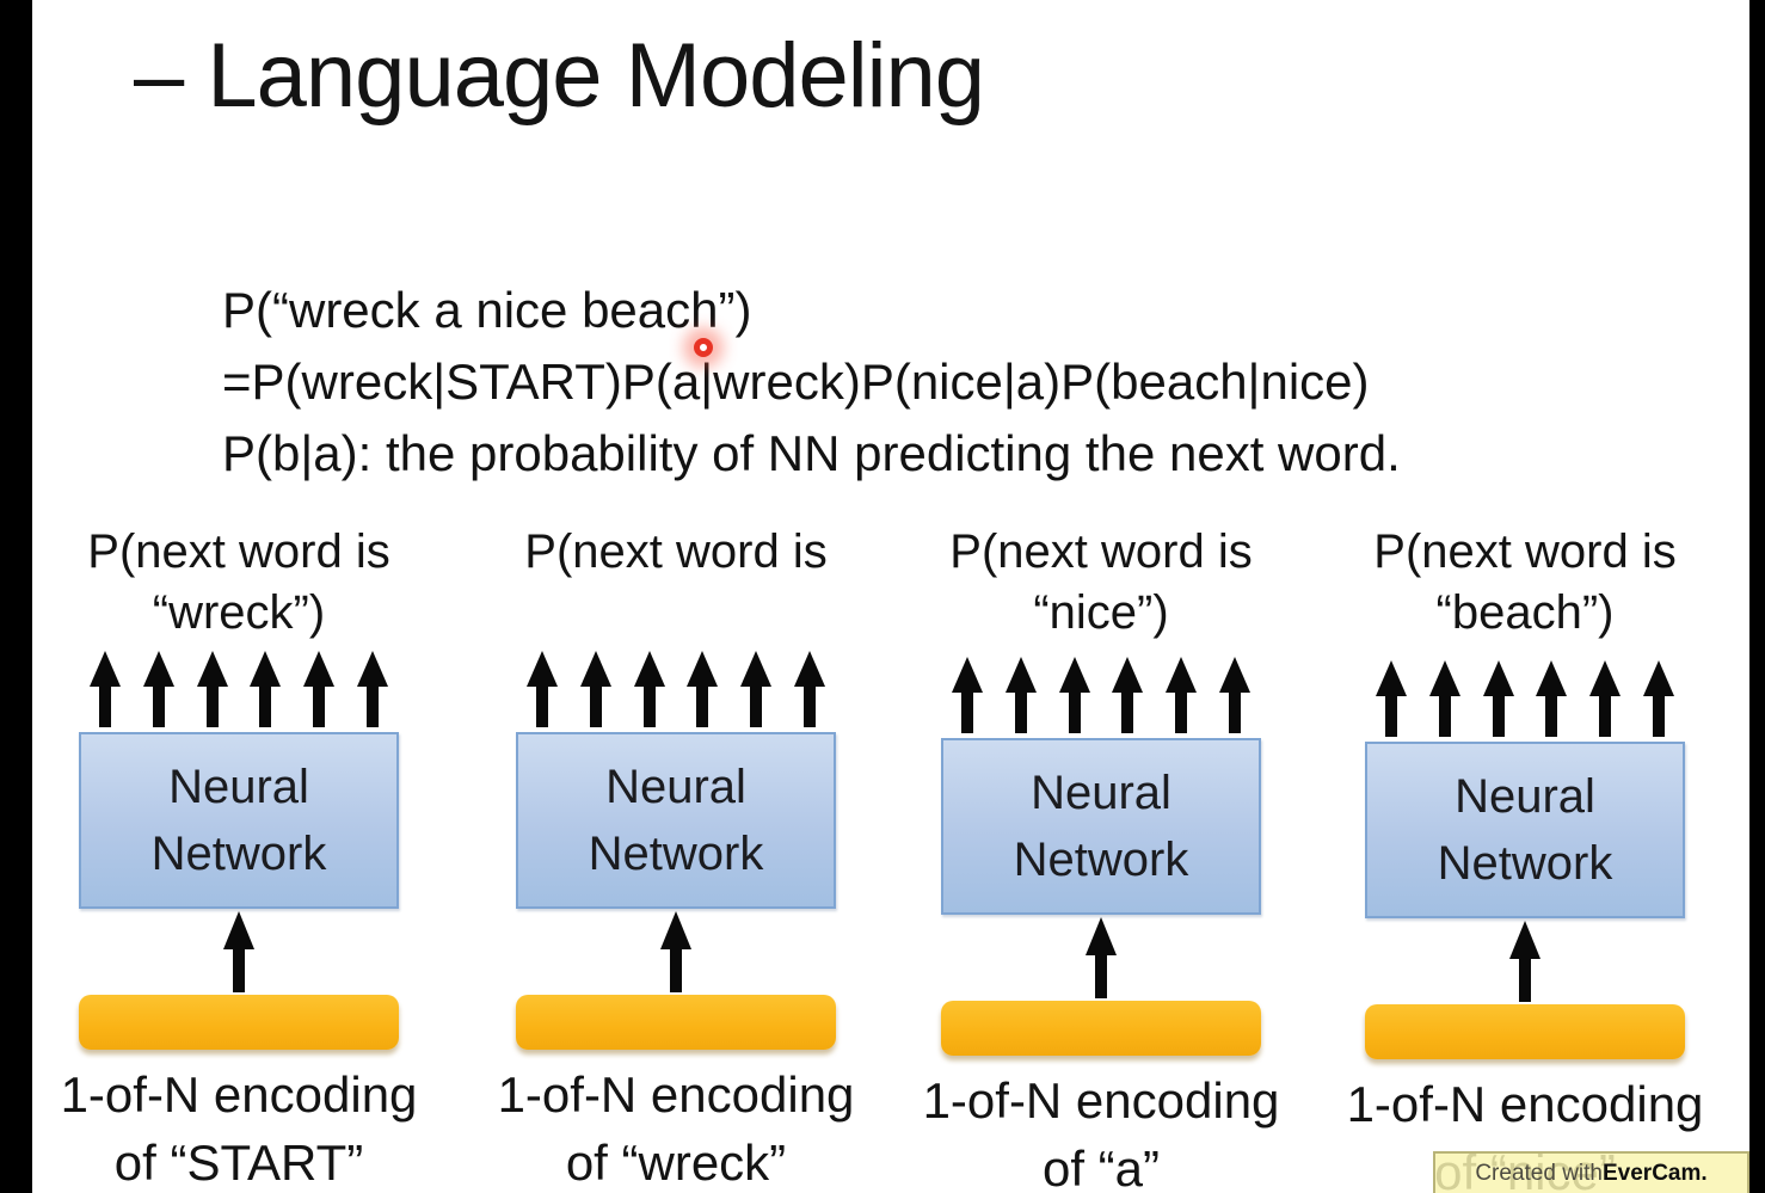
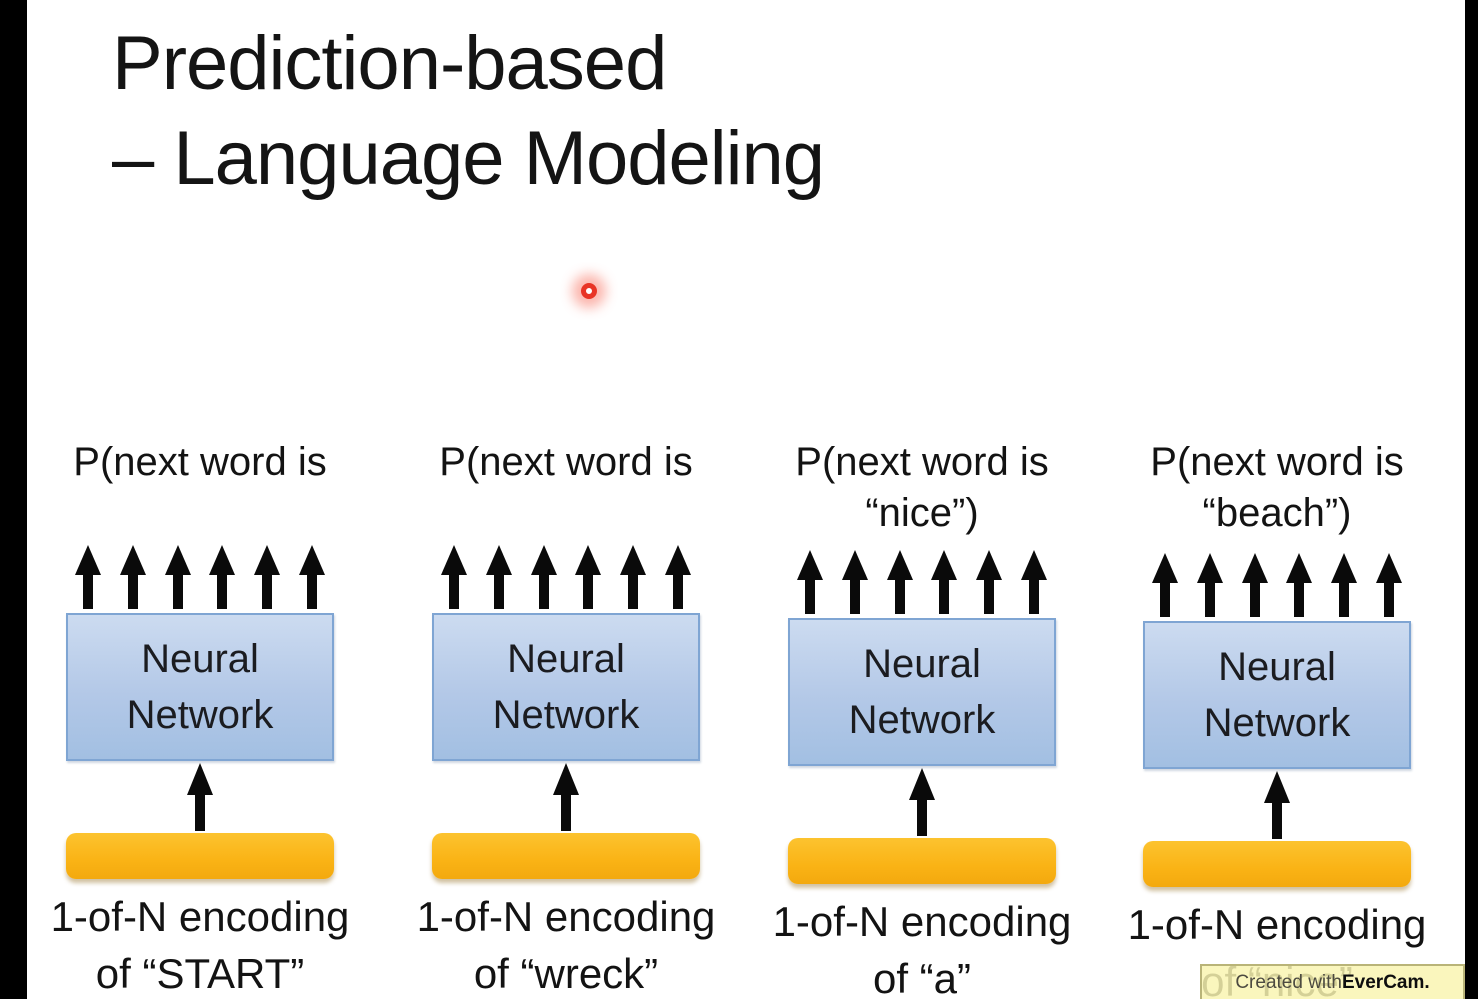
+ Prediction-based
  – Language Modeling
- P(“wreck a nice beach”)
- =P(wreck|START)P(a|wreck)P(nice|a)P(beach|nice)
- P(b|a): the probability of NN predicting the next word.
  P(next word is
- “wreck”)
  Neural
  Network
  1-of-N encoding
  of “START”
  P(next word is
  Neural
  Network
  1-of-N encoding
  of “wreck”
  P(next word is
  “nice”)
  Neural
  Network
  1-of-N encoding
  of “a”
  P(next word is
  “beach”)
  Neural
  Network
  1-of-N encoding
  of “nice”
  Created with
  EverCam
  .
